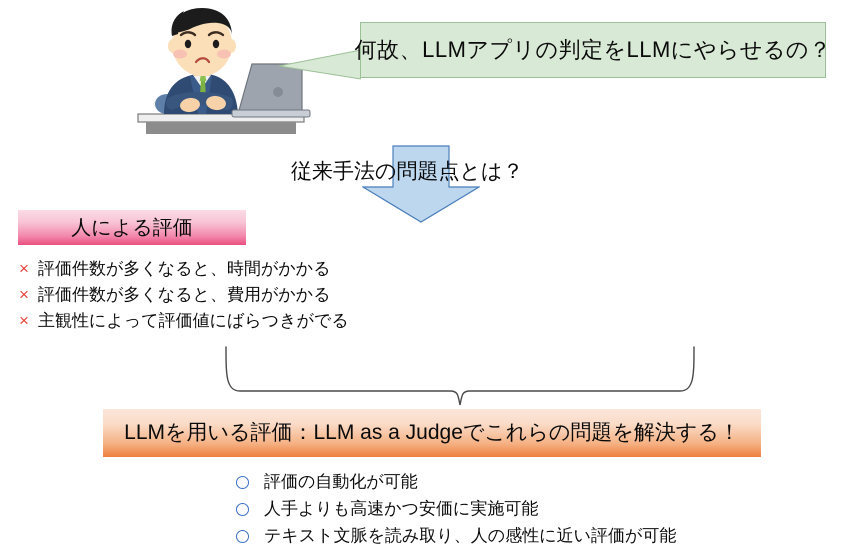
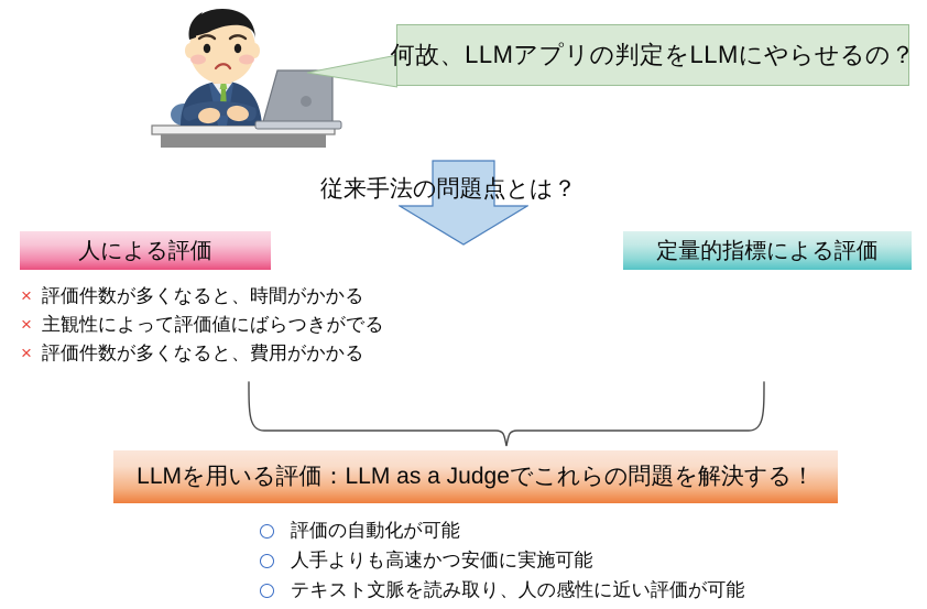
  何故、LLMアプリの判定をLLMにやらせるの？
  従来手法の問題点とは？
  人による評価
+ 定量的指標による評価
  ×
  評価件数が多くなると、時間がかかる
  ×
- 評価件数が多くなると、費用がかかる
+ 主観性によって評価値にばらつきがでる
  ×
- 主観性によって評価値にばらつきがでる
+ 評価件数が多くなると、費用がかかる
  LLMを用いる評価：LLM as a Judgeでこれらの問題を解決する！
  評価の自動化が可能
  人手よりも高速かつ安価に実施可能
  テキスト文脈を読み取り、人の感性に近い評価が可能
